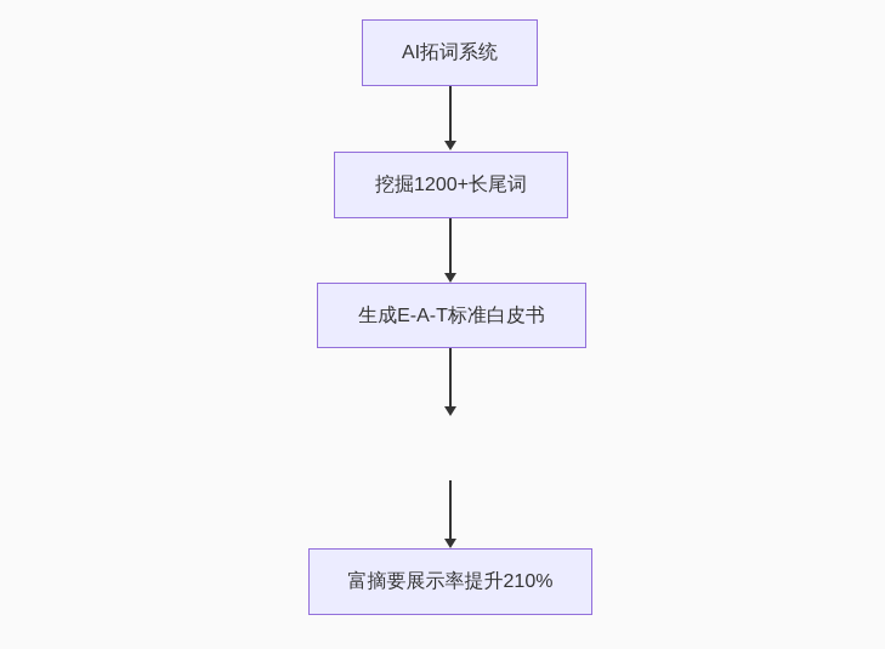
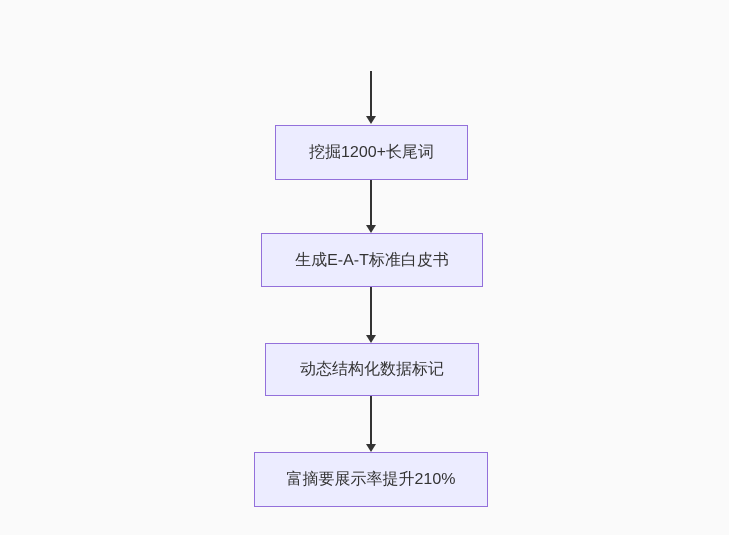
- AI拓词系统
  挖掘1200+长尾词
  生成E-A-T标准白皮书
+ 动态结构化数据标记
  富摘要展示率提升210%
